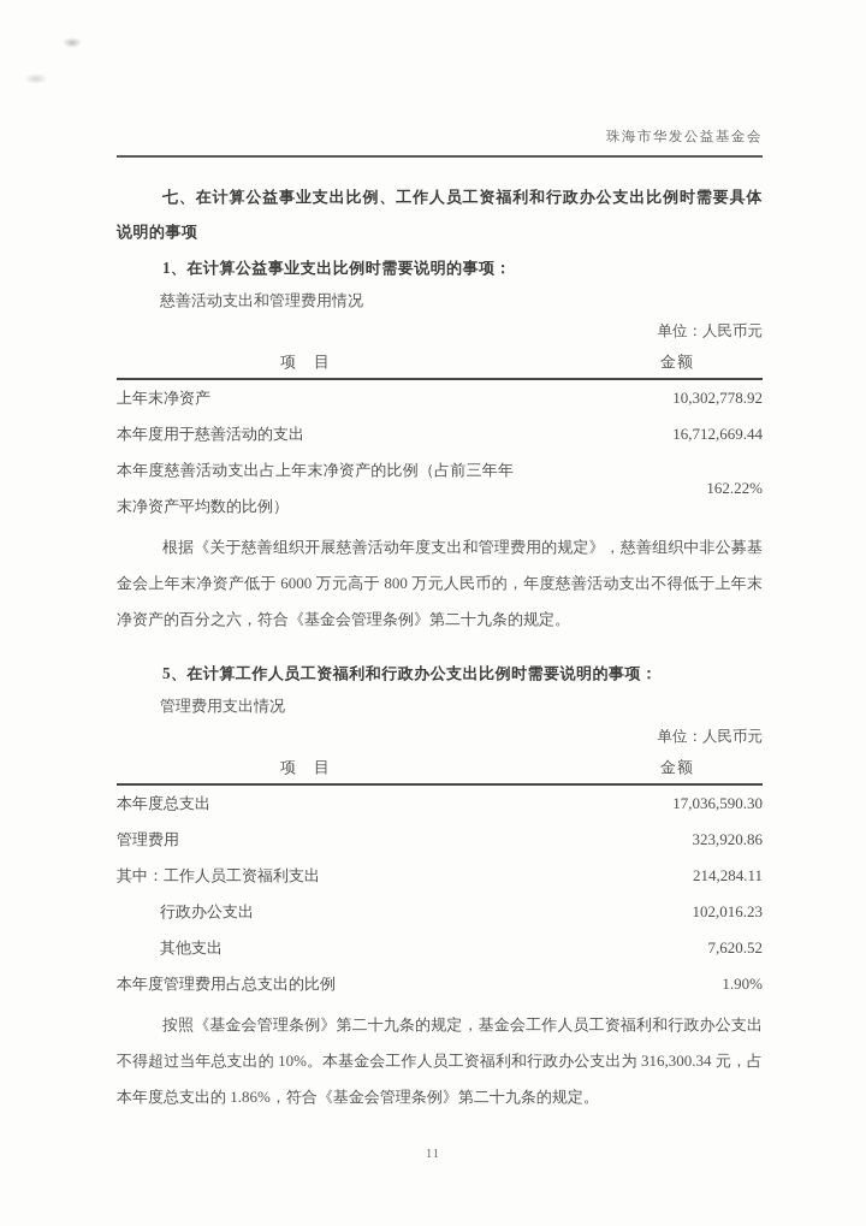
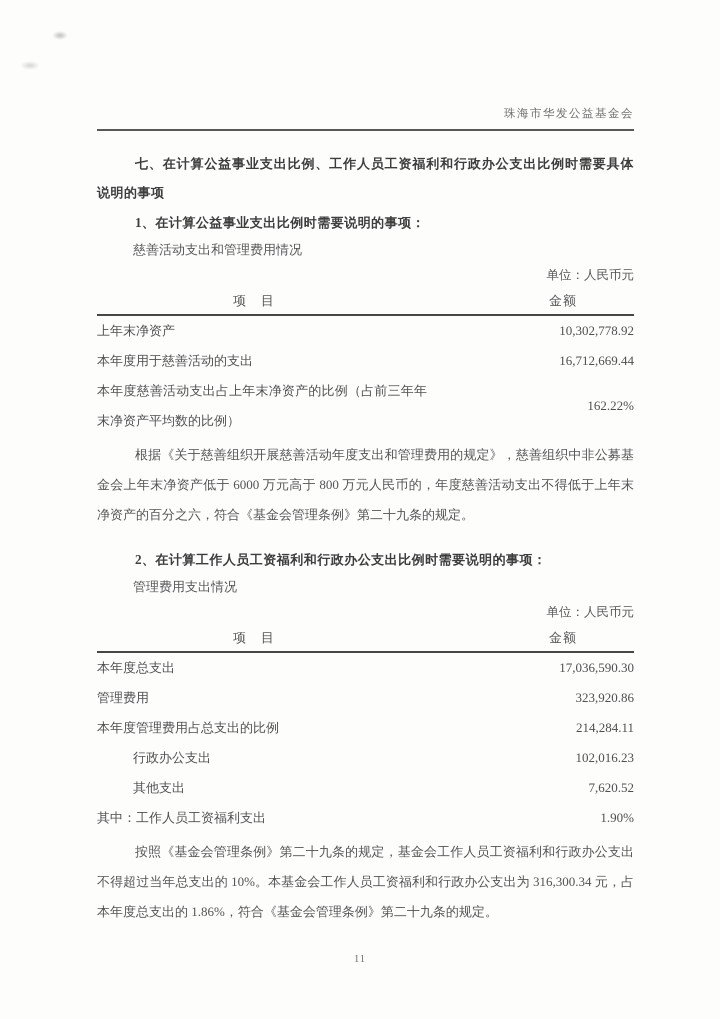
  珠海市华发公益基金会
  七、在计算公益事业支出比例、工作人员工资福利和行政办公支出比例时需要具体说明的事项
  1、在计算公益事业支出比例时需要说明的事项：
  慈善活动支出和管理费用情况
  单位：人民币元
  项 目
  金额
  上年末净资产
  10,302,778.92
  本年度用于慈善活动的支出
  16,712,669.44
  本年度慈善活动支出占上年末净资产的比例（占前三年年末净资产平均数的比例）
  162.22%
  根据《关于慈善组织开展慈善活动年度支出和管理费用的规定》，慈善组织中非公募基金会上年末净资产低于 6000 万元高于 800 万元人民币的，年度慈善活动支出不得低于上年末净资产的百分之六，符合《基金会管理条例》第二十九条的规定。
- 5、在计算工作人员工资福利和行政办公支出比例时需要说明的事项：
+ 2、在计算工作人员工资福利和行政办公支出比例时需要说明的事项：
  管理费用支出情况
  单位：人民币元
  项 目
  金额
  本年度总支出
  17,036,590.30
  管理费用
  323,920.86
- 其中：工作人员工资福利支出
+ 本年度管理费用占总支出的比例
  214,284.11
  行政办公支出
  102,016.23
  其他支出
  7,620.52
- 本年度管理费用占总支出的比例
+ 其中：工作人员工资福利支出
  1.90%
  按照《基金会管理条例》第二十九条的规定，基金会工作人员工资福利和行政办公支出不得超过当年总支出的 10%。本基金会工作人员工资福利和行政办公支出为 316,300.34 元，占本年度总支出的 1.86%，符合《基金会管理条例》第二十九条的规定。
  11
